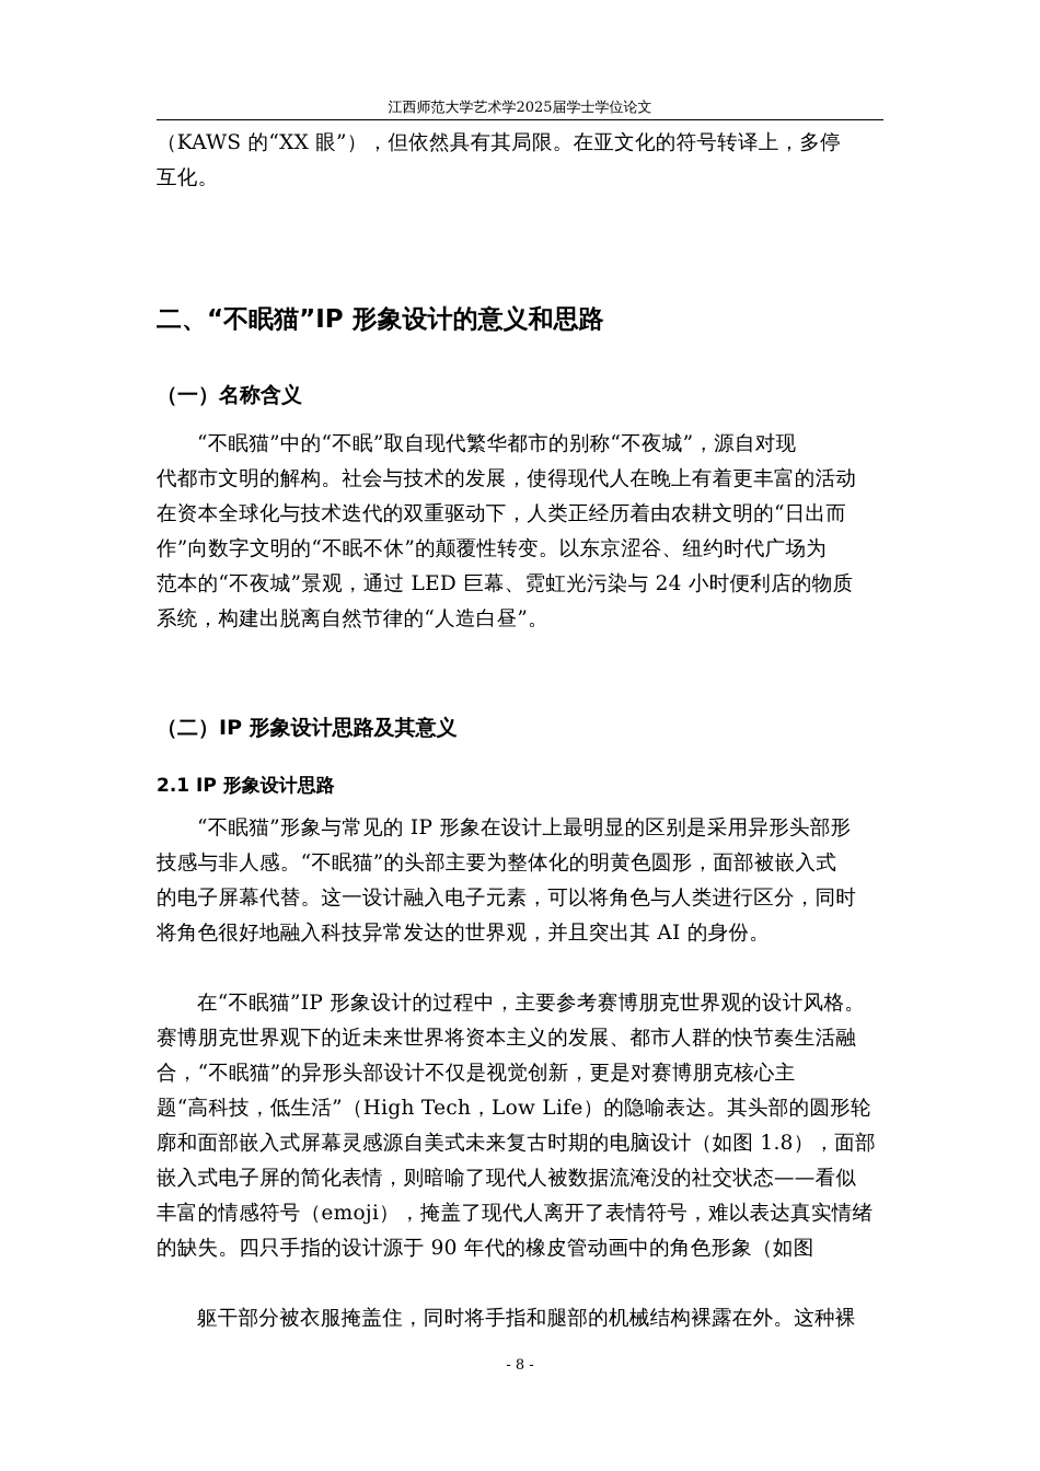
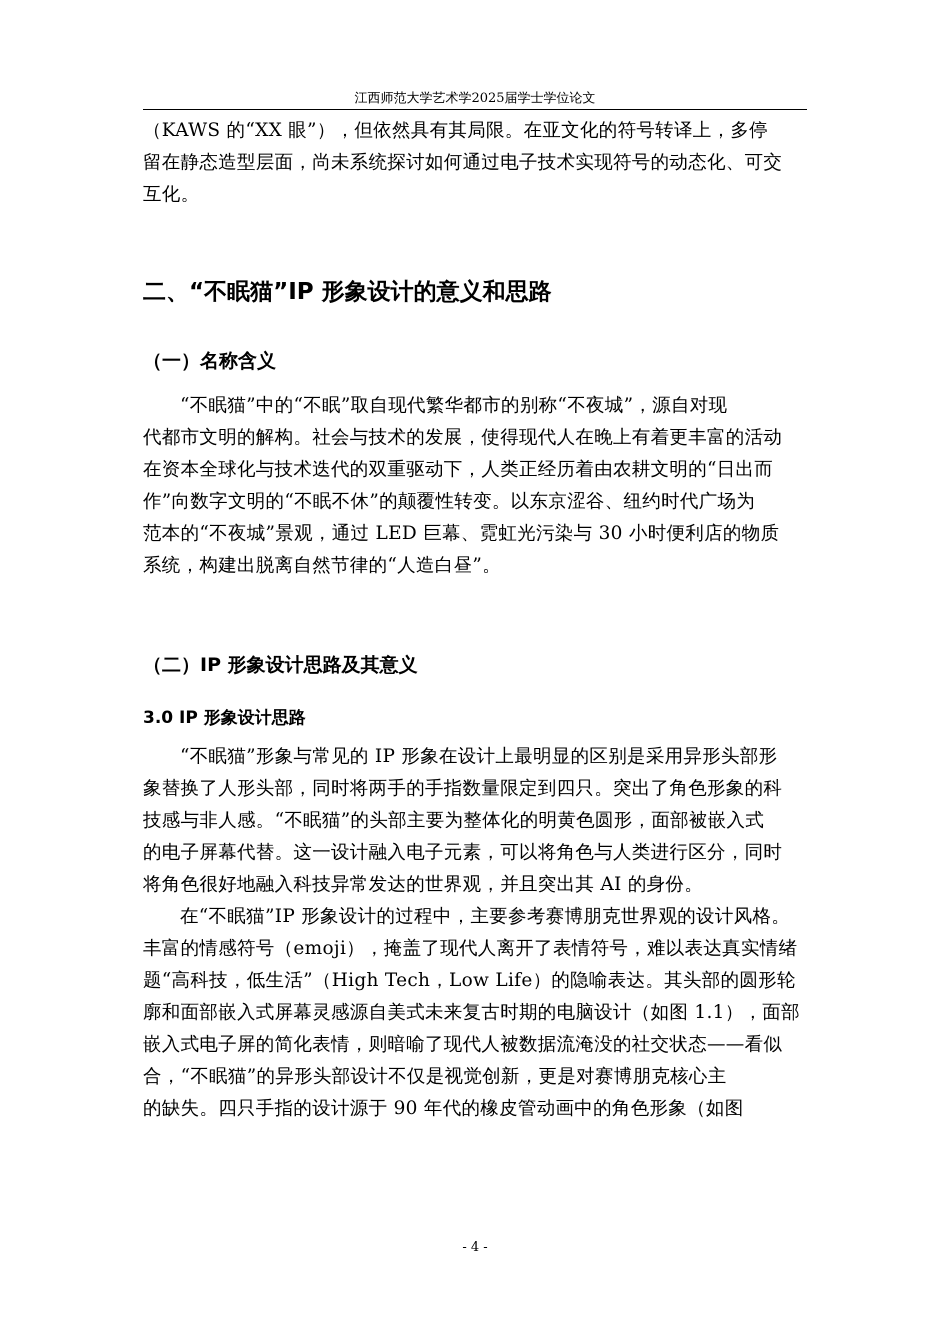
  江西师范大学艺术学2025届学士学位论文
  （KAWS 的“XX 眼”），但依然具有其局限。在亚文化的符号转译上，多停
+ 留在静态造型层面，尚未系统探讨如何通过电子技术实现符号的动态化、可交
  互化。
  二、“不眠猫”IP 形象设计的意义和思路
  （一）名称含义
  “不眠猫”中的“不眠”取自现代繁华都市的别称“不夜城”，源自对现
  代都市文明的解构。社会与技术的发展，使得现代人在晚上有着更丰富的活动
  在资本全球化与技术迭代的双重驱动下，人类正经历着由农耕文明的“日出而
  作”向数字文明的“不眠不休”的颠覆性转变。以东京涩谷、纽约时代广场为
- 范本的“不夜城”景观，通过 LED 巨幕、霓虹光污染与 24 小时便利店的物质
+ 范本的“不夜城”景观，通过 LED 巨幕、霓虹光污染与 30 小时便利店的物质
  系统，构建出脱离自然节律的“人造白昼”。
  （二）IP 形象设计思路及其意义
- 2.1 IP 形象设计思路
+ 3.0 IP 形象设计思路
  “不眠猫”形象与常见的 IP 形象在设计上最明显的区别是采用异形头部形
+ 象替换了人形头部，同时将两手的手指数量限定到四只。突出了角色形象的科
  技感与非人感。“不眠猫”的头部主要为整体化的明黄色圆形，面部被嵌入式
  的电子屏幕代替。这一设计融入电子元素，可以将角色与人类进行区分，同时
  将角色很好地融入科技异常发达的世界观，并且突出其 AI 的身份。
  在“不眠猫”IP 形象设计的过程中，主要参考赛博朋克世界观的设计风格。
- 赛博朋克世界观下的近未来世界将资本主义的发展、都市人群的快节奏生活融
- 合，“不眠猫”的异形头部设计不仅是视觉创新，更是对赛博朋克核心主
+ 丰富的情感符号（emoji），掩盖了现代人离开了表情符号，难以表达真实情绪
  题“高科技，低生活”（High Tech，Low Life）的隐喻表达。其头部的圆形轮
- 廓和面部嵌入式屏幕灵感源自美式未来复古时期的电脑设计（如图 1.8），面部
+ 廓和面部嵌入式屏幕灵感源自美式未来复古时期的电脑设计（如图 1.1），面部
  嵌入式电子屏的简化表情，则暗喻了现代人被数据流淹没的社交状态——看似
- 丰富的情感符号（emoji），掩盖了现代人离开了表情符号，难以表达真实情绪
+ 合，“不眠猫”的异形头部设计不仅是视觉创新，更是对赛博朋克核心主
  的缺失。四只手指的设计源于 90 年代的橡皮管动画中的角色形象（如图
- 躯干部分被衣服掩盖住，同时将手指和腿部的机械结构裸露在外。这种裸
- - 8 -
+ - 4 -
